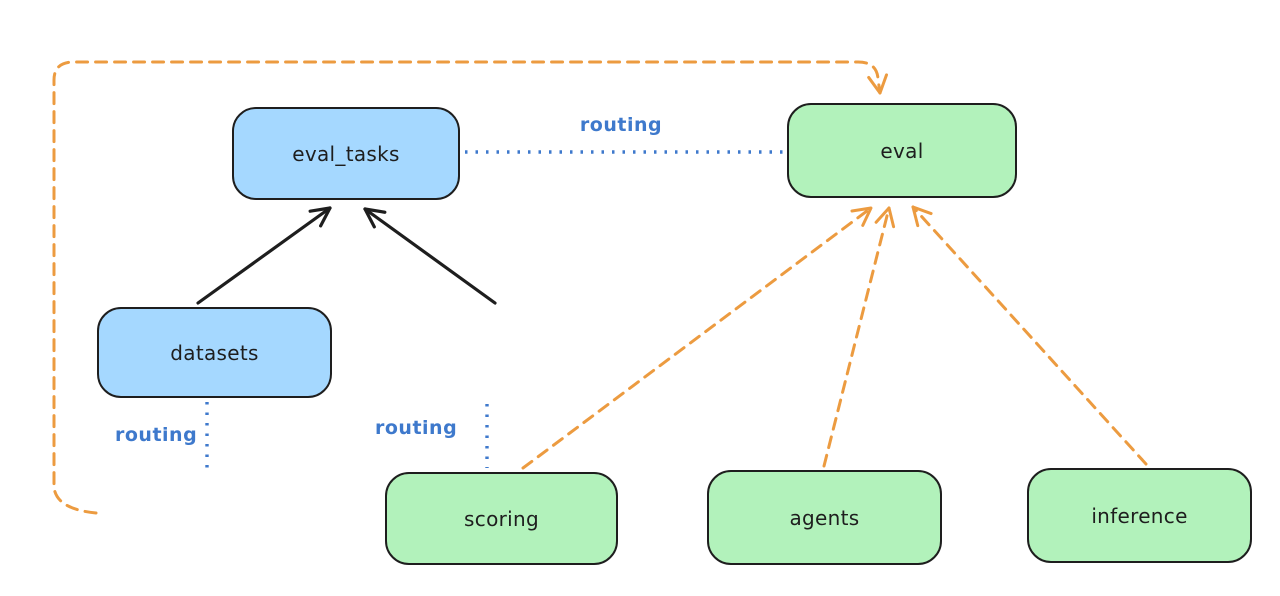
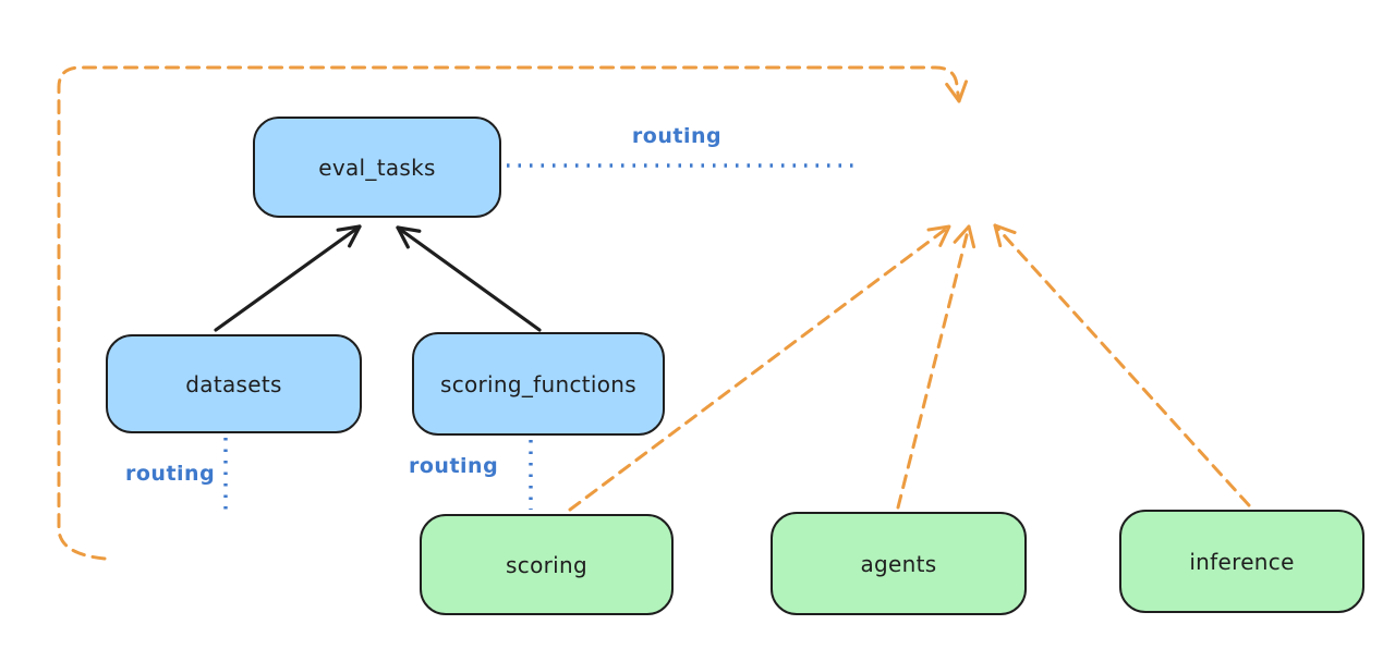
  eval_tasks
- eval
  datasets
+ scoring_functions
  scoring
  agents
  inference
  routing
  routing
  routing
